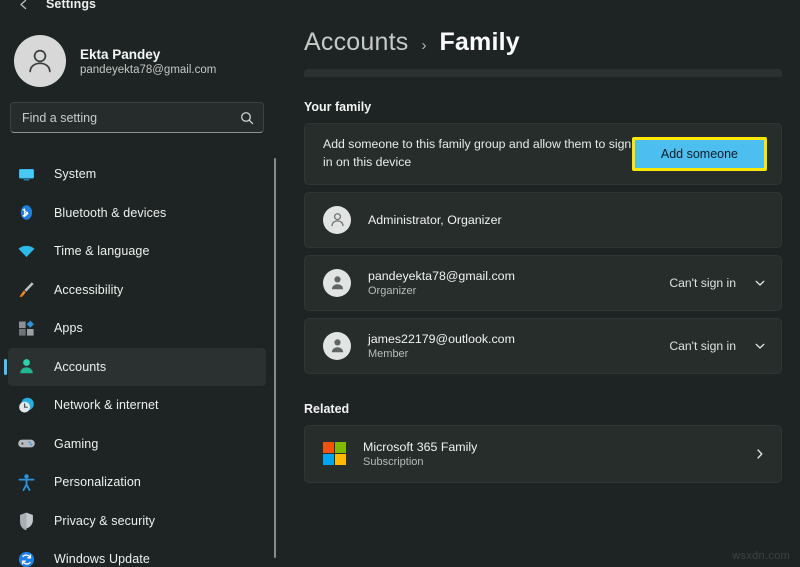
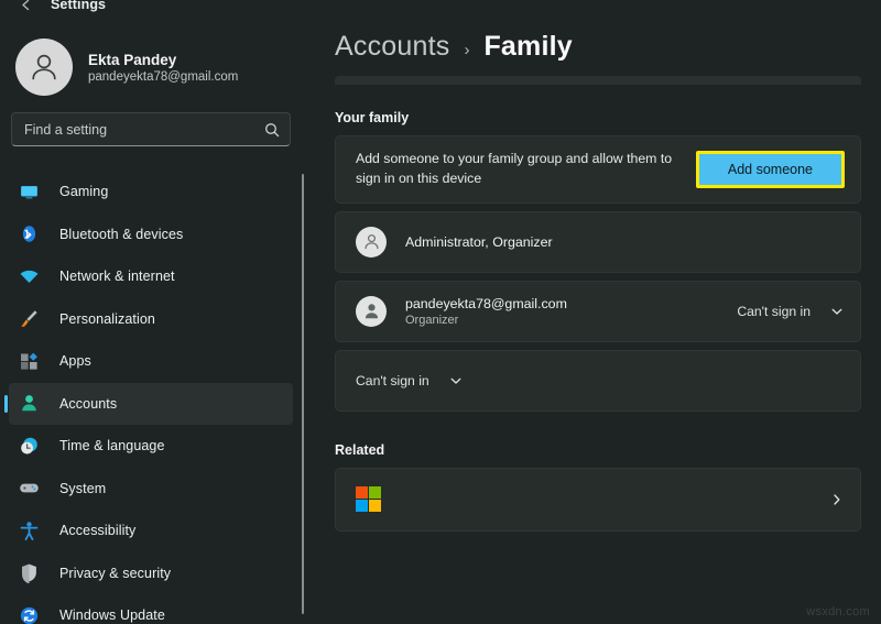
  Settings
  Ekta Pandey
  pandeyekta78@gmail.com
  Find a setting
- System
+ Gaming
  Bluetooth & devices
- Time & language
+ Network & internet
- Accessibility
+ Personalization
  Apps
  Accounts
- Network & internet
+ Time & language
- Gaming
+ System
- Personalization
+ Accessibility
  Privacy & security
  Windows Update
  Accounts
  ›
  Family
  Your family
- Add someone to this family group and allow them to sign in on this device
+ Add someone to your family group and allow them to sign in on this device
  Add someone
  Administrator, Organizer
  pandeyekta78@gmail.com
  Organizer
  Can't sign in
- james22179@outlook.com
- Member
  Can't sign in
  Related
- Microsoft 365 Family
- Subscription
  wsxdn.com
